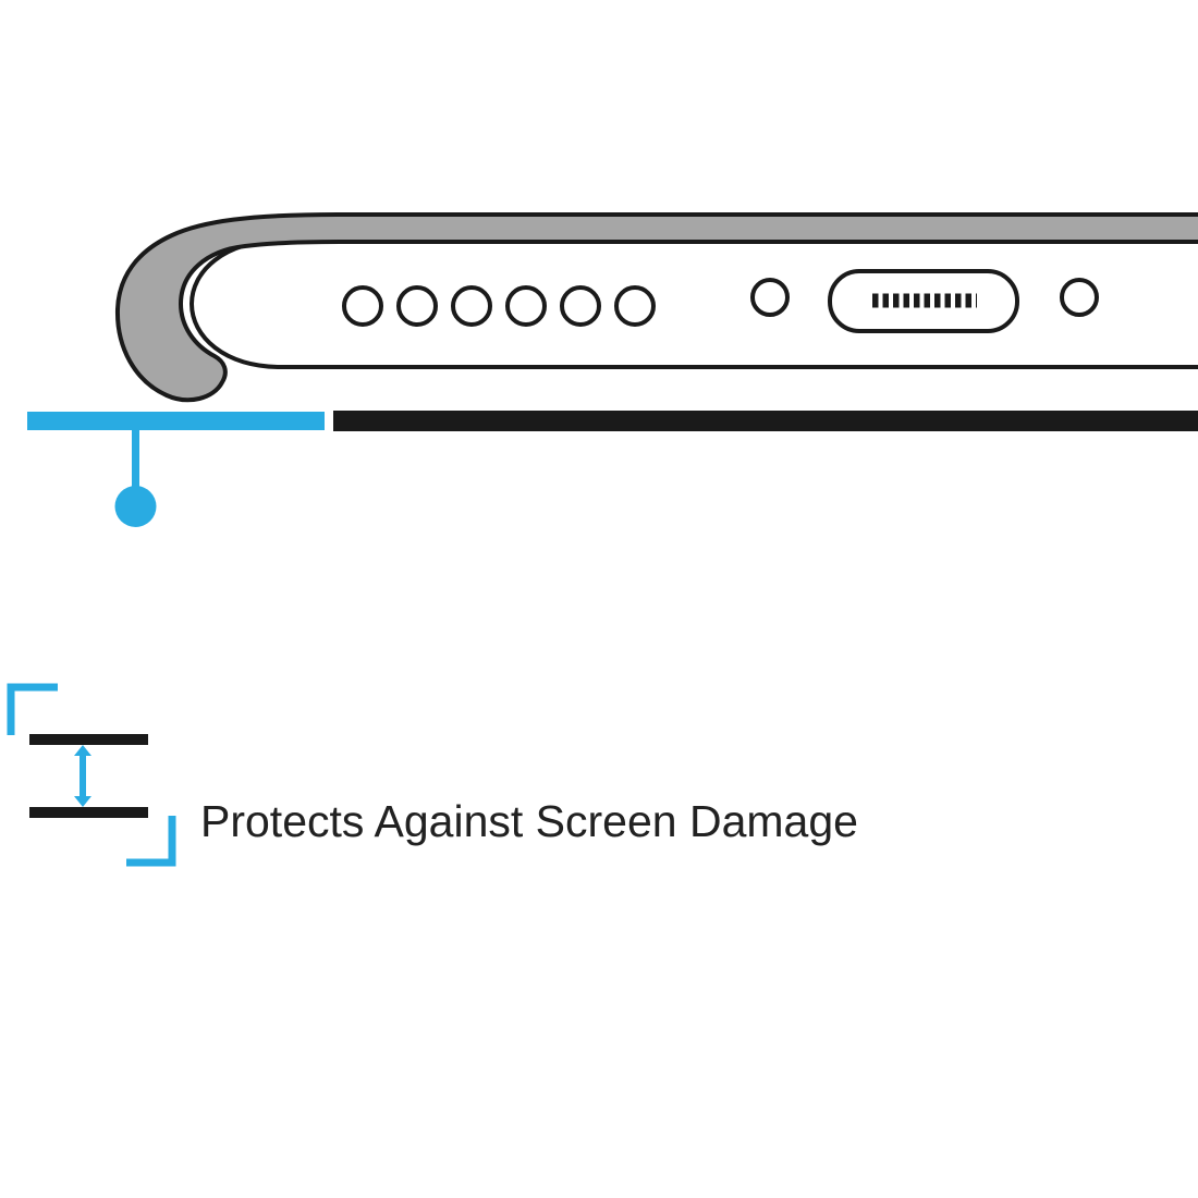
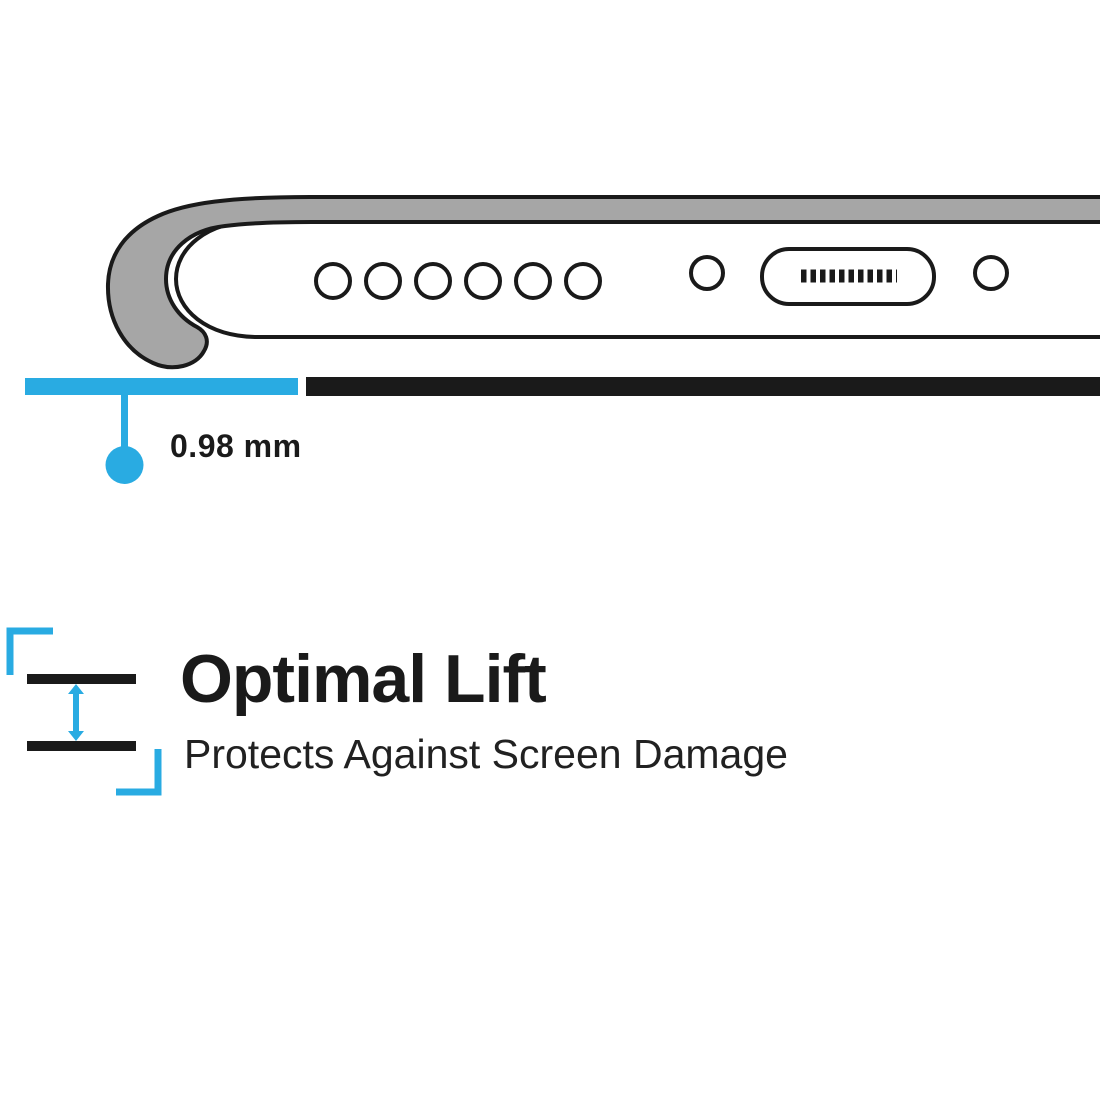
+ 0.98 mm
+ Optimal Lift
  Protects Against Screen Damage
